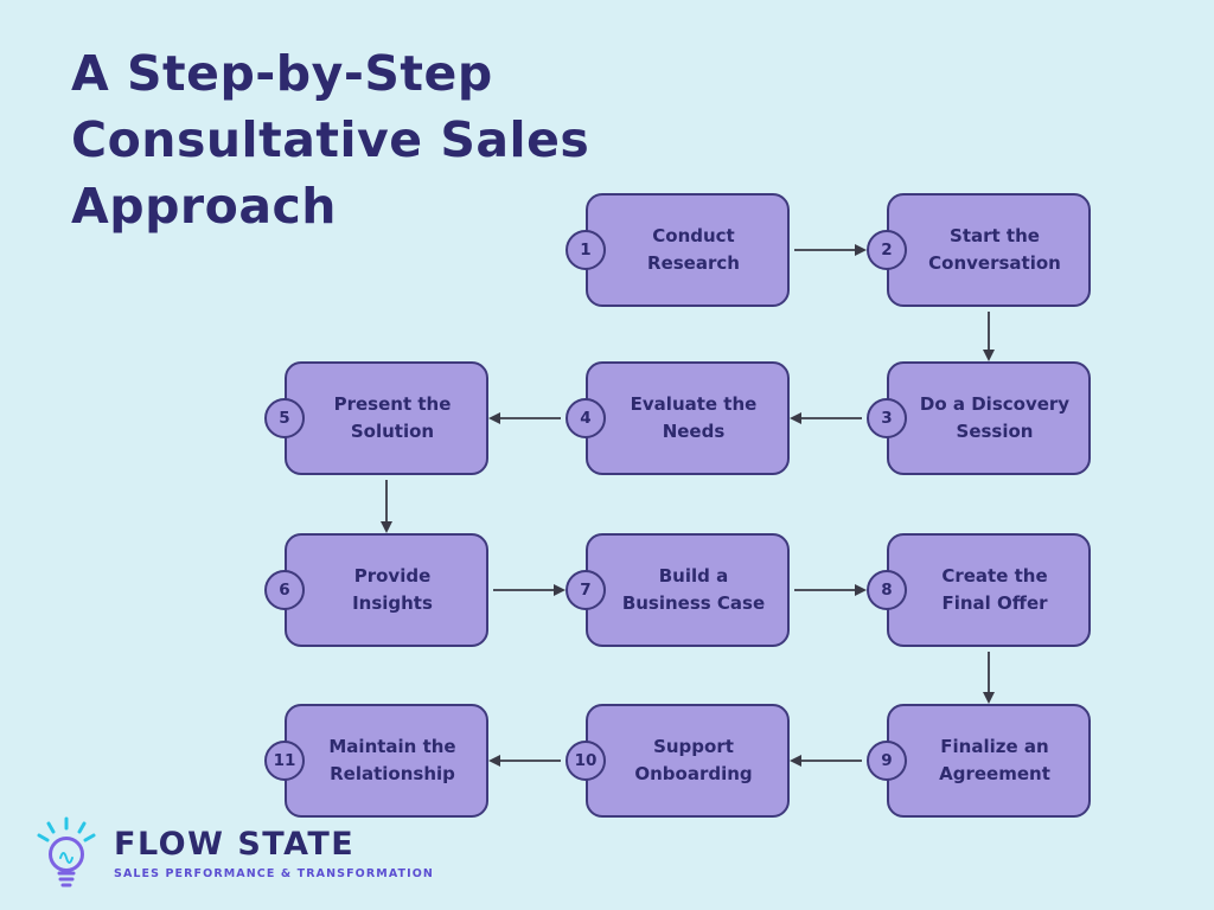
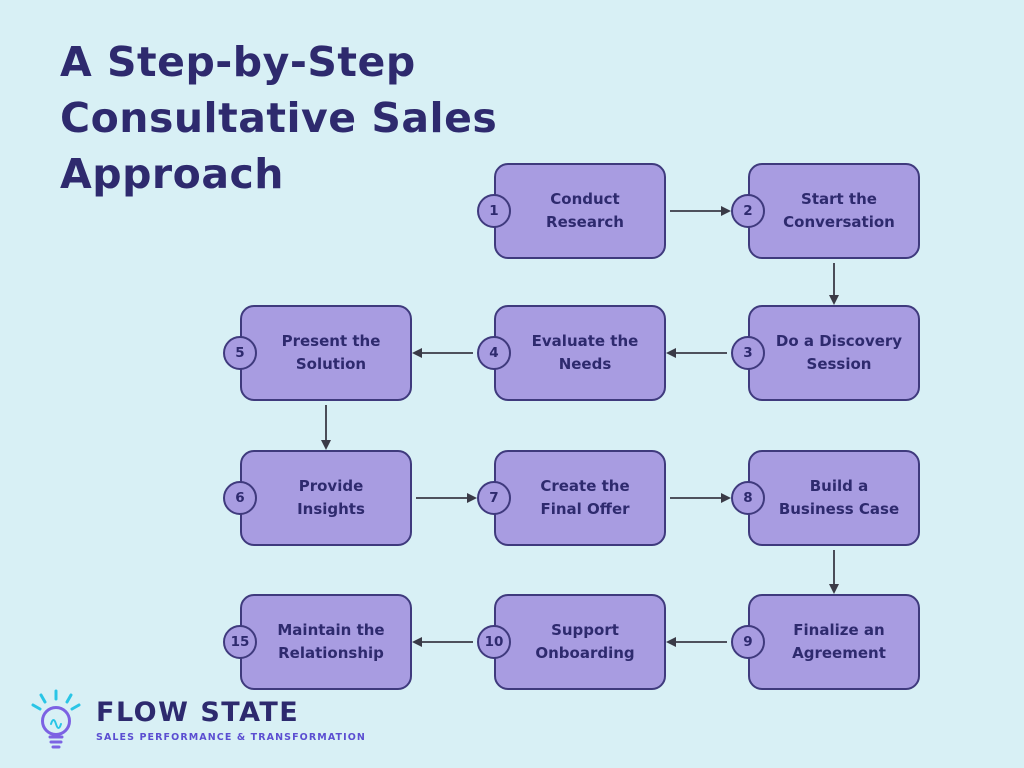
  A Step-by-Step
  Consultative Sales
  Approach
  1
  Conduct Research
  2
  Start the Conversation
  3
  Do a Discovery Session
  4
  Evaluate the Needs
  5
  Present the Solution
  6
  Provide Insights
  7
- Build a Business Case
+ Create the Final Offer
  8
- Create the Final Offer
+ Build a Business Case
  9
  Finalize an Agreement
  10
  Support Onboarding
- 11
+ 15
  Maintain the Relationship
  FLOW STATE
  SALES PERFORMANCE & TRANSFORMATION
